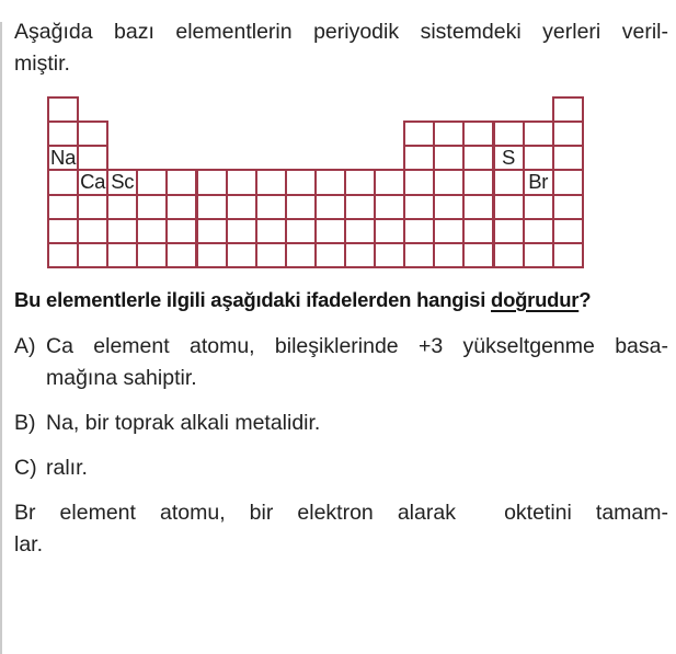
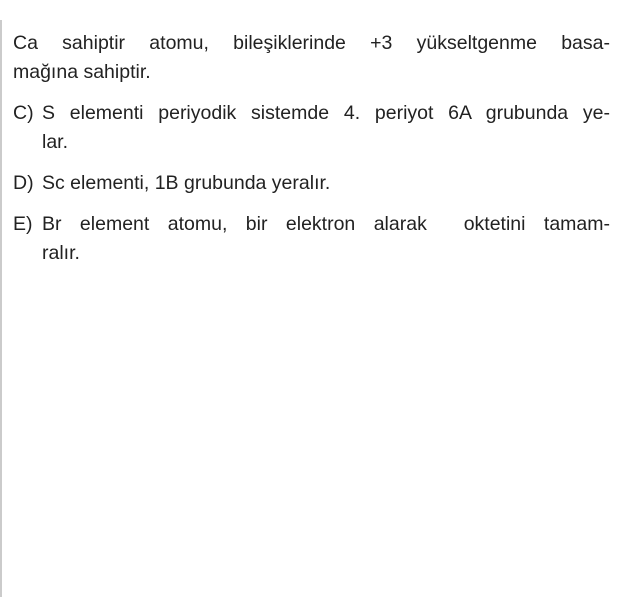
- Aşağıda bazı elementlerin periyodik sistemdeki yerleri veril-
- miştir.
- Na
- S
- Ca
- Sc
- Br
- Bu elementlerle ilgili aşağıdaki ifadelerden hangisi doğrudur?
- A)
- Ca element atomu, bileşiklerinde +3 yükseltgenme basa-
+ Ca sahiptir atomu, bileşiklerinde +3 yükseltgenme basa-
  mağına sahiptir.
- B)
- Na, bir toprak alkali metalidir.
  C)
+ S elementi periyodik sistemde 4. periyot 6A grubunda ye-
- ralır.
+ lar.
+ D)
+ Sc elementi, 1B grubunda yeralır.
+ E)
  Br element atomu, bir elektron alarak oktetini tamam-
- lar.
+ ralır.
